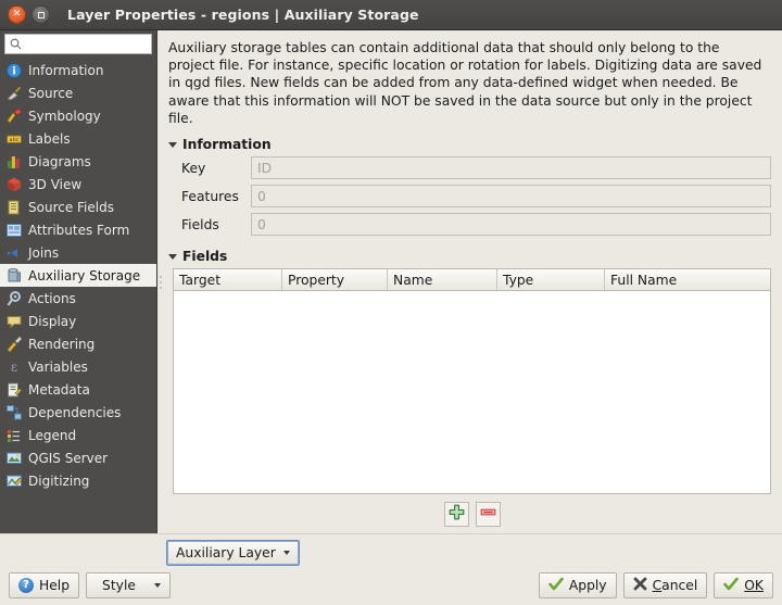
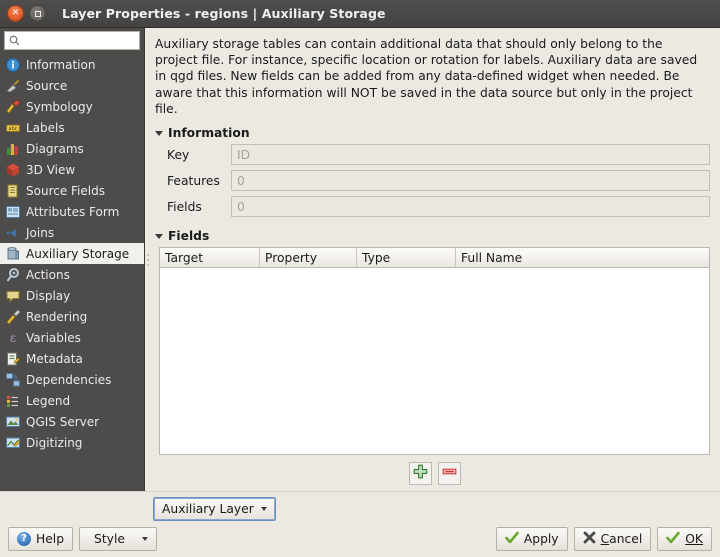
  ✕
  Layer Properties - regions | Auxiliary Storage
  Information
  Source
  Symbology
  Labels
  Diagrams
  3D View
  Source Fields
  Attributes Form
  Joins
  Auxiliary Storage
  Actions
  Display
  Rendering
  ε
  Variables
  Metadata
  Dependencies
  Legend
  QGIS Server
  Digitizing
- Auxiliary storage tables can contain additional data that should only belong to the project file. For instance, specific location or rotation for labels. Digitizing data are saved in qgd files. New fields can be added from any data-defined widget when needed. Be aware that this information will NOT be saved in the data source but only in the project file.
+ Auxiliary storage tables can contain additional data that should only belong to the project file. For instance, specific location or rotation for labels. Auxiliary data are saved in qgd files. New fields can be added from any data-defined widget when needed. Be aware that this information will NOT be saved in the data source but only in the project file.
  Information
  Key
  ID
  Features
  0
  Fields
  0
  Fields
  Target
  Property
- Name
  Type
  Full Name
  Auxiliary Layer
  ?
  Help
  Style
  Apply
  Cancel
  OK
